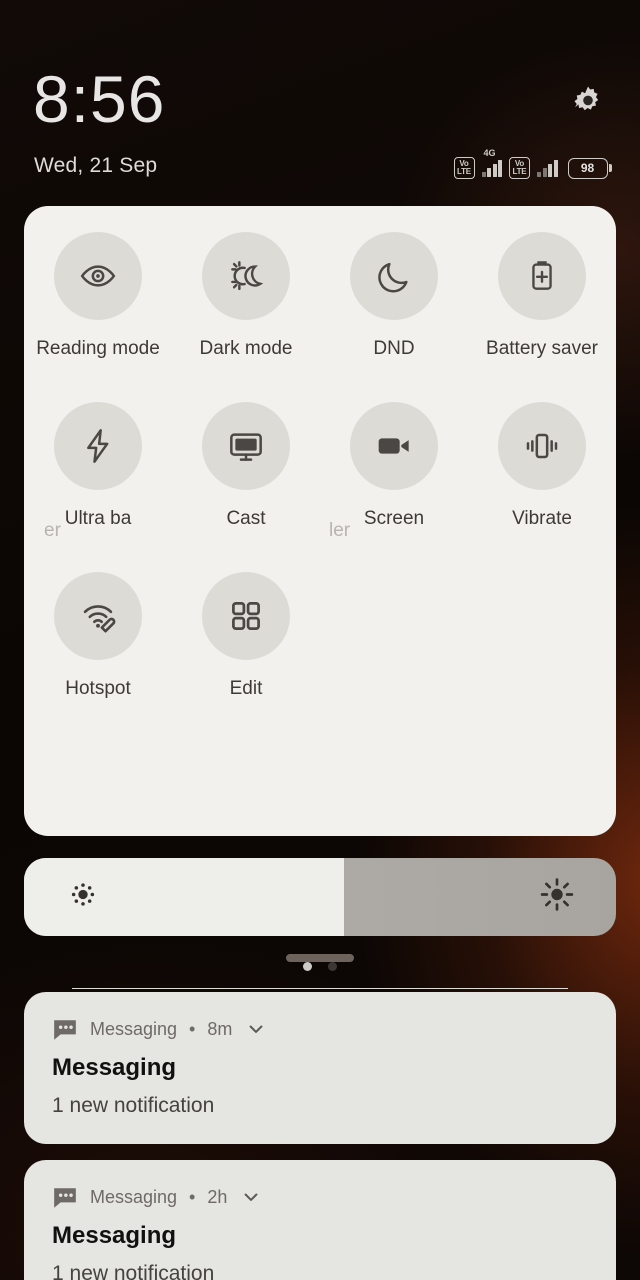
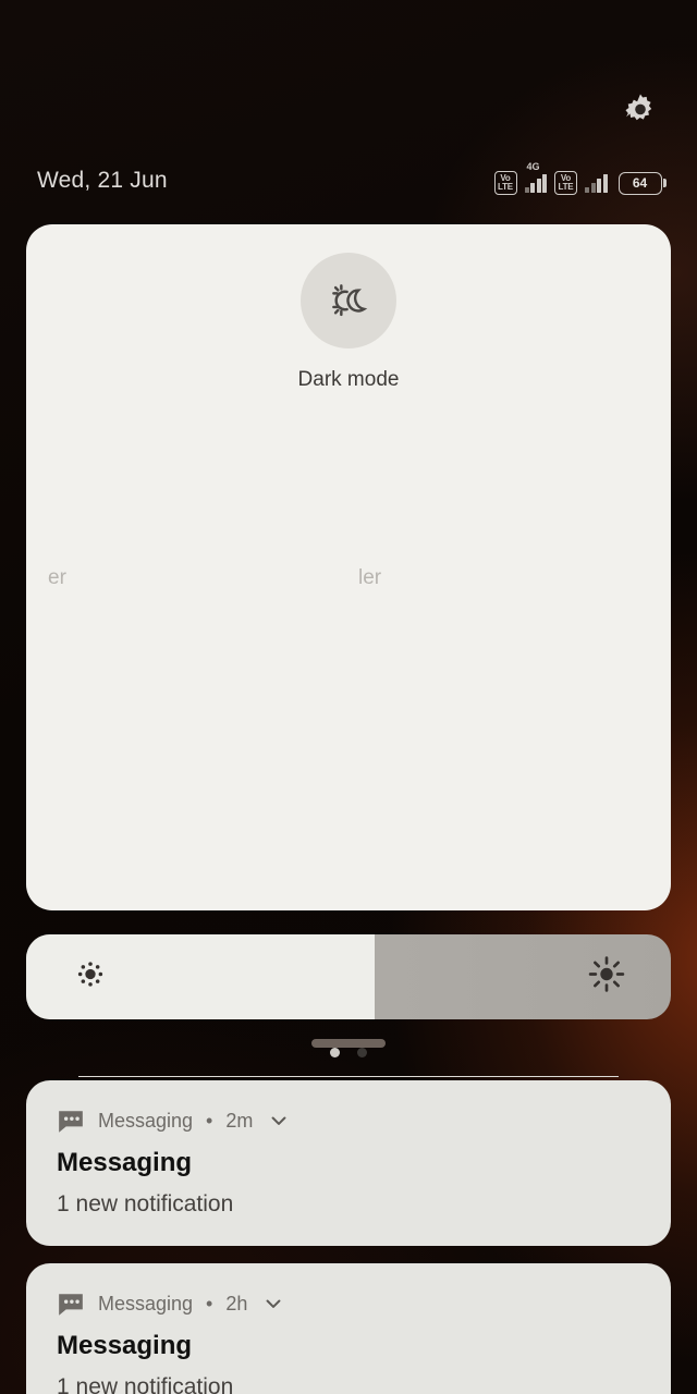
- 8:56
- Wed, 21 Sep
+ Wed, 21 Jun
  Vo
  LTE
  4G
  Vo
  LTE
- 98
+ 64
- Reading mode
  Dark mode
- DND
- Battery saver
  er
  ler
- Ultra ba
- Cast
- Screen
- Vibrate
- Hotspot
- Edit
  Messaging
  •
- 8m
+ 2m
  Messaging
  1 new notification
  Messaging
  •
  2h
  Messaging
  1 new notification
